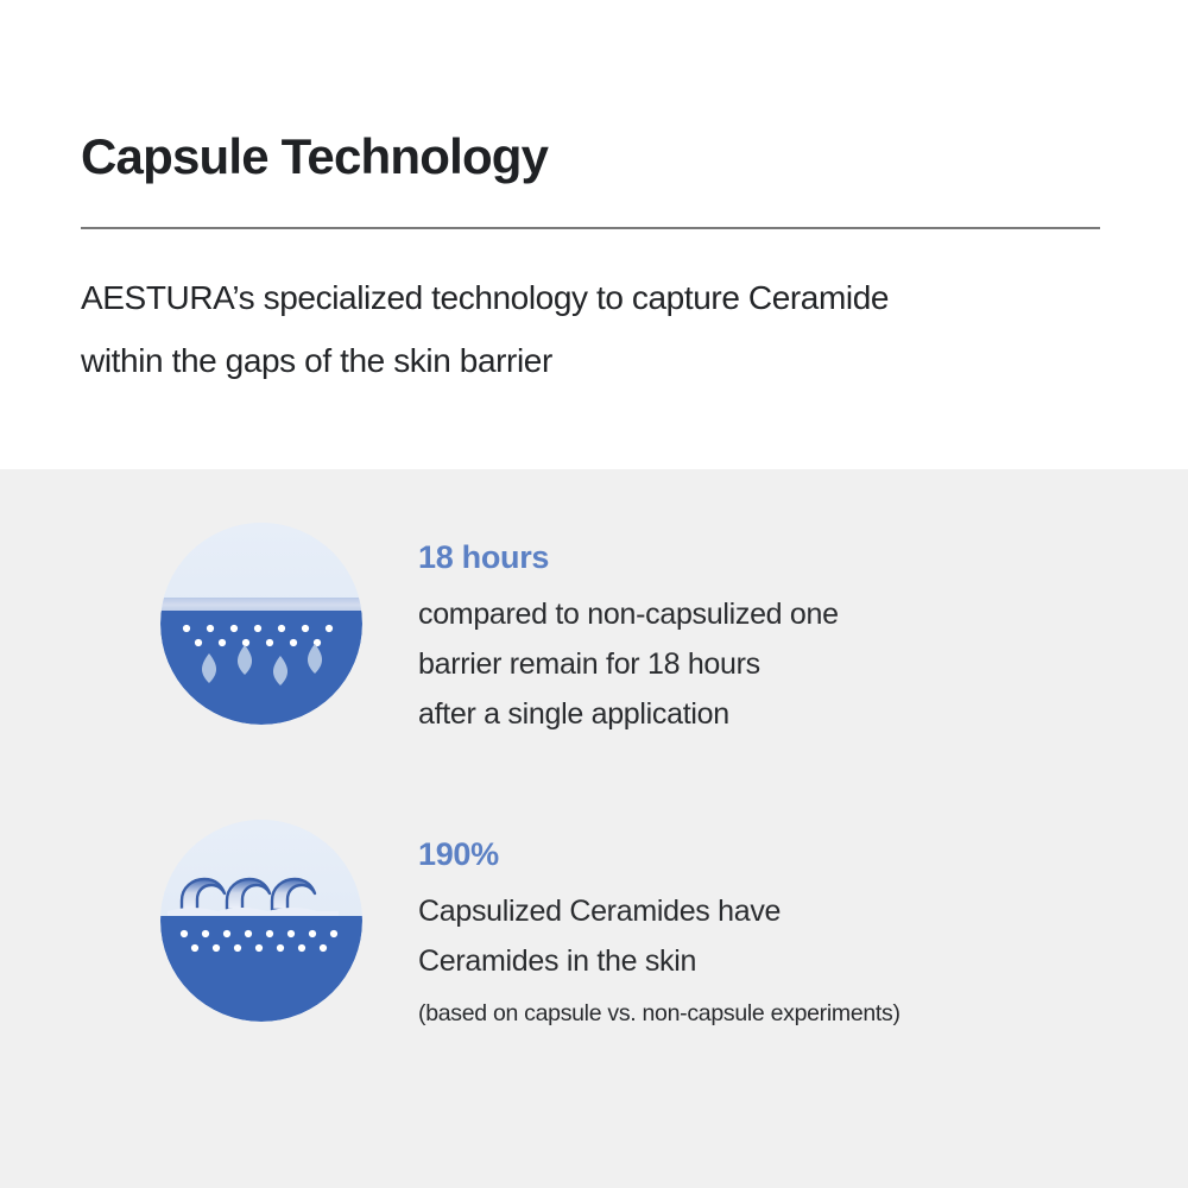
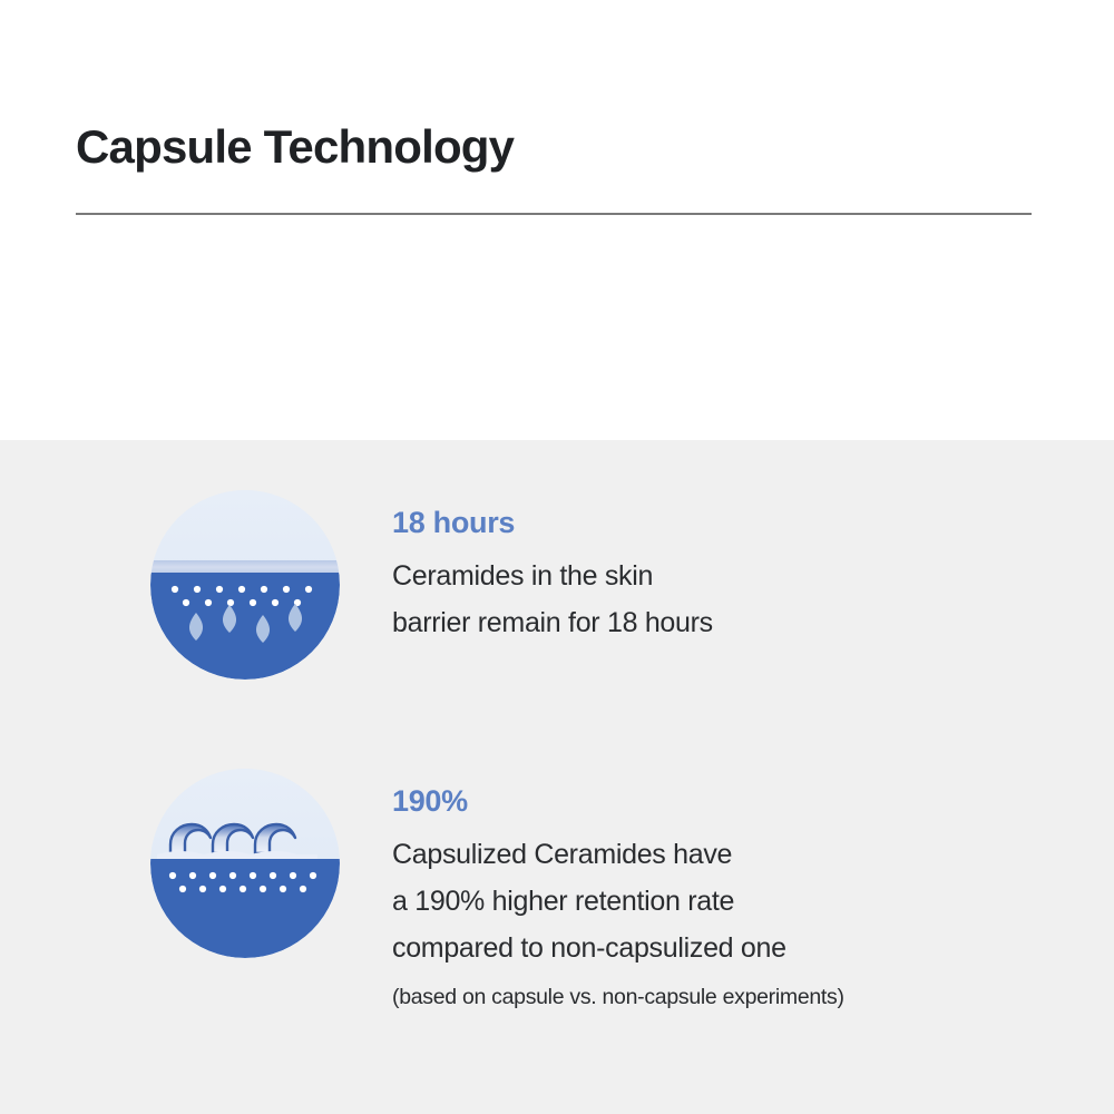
  Capsule Technology
- AESTURA’s specialized technology to capture Ceramide
- within the gaps of the skin barrier
  18 hours
- compared to non-capsulized one
+ Ceramides in the skin
  barrier remain for 18 hours
- after a single application
  190%
  Capsulized Ceramides have
+ a 190% higher retention rate
- Ceramides in the skin
+ compared to non-capsulized one
  (based on capsule vs. non-capsule experiments)
